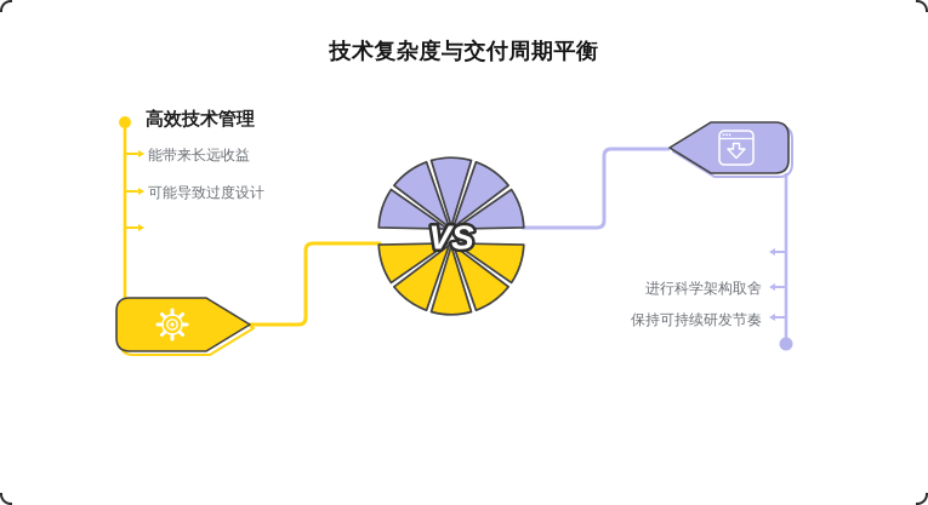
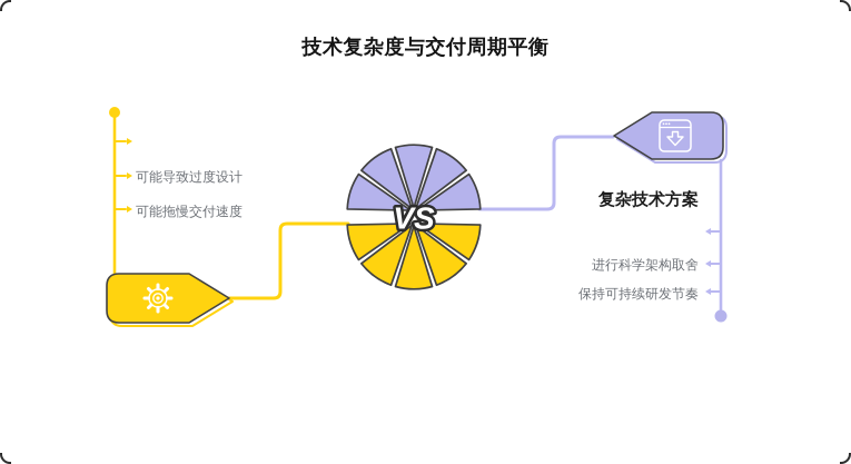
  技术复杂度与交付周期平衡
- 高效技术管理
- 能带来长远收益
  可能导致过度设计
+ 可能拖慢交付速度
+ 复杂技术方案
  进行科学架构取舍
  保持可持续研发节奏
  VS
